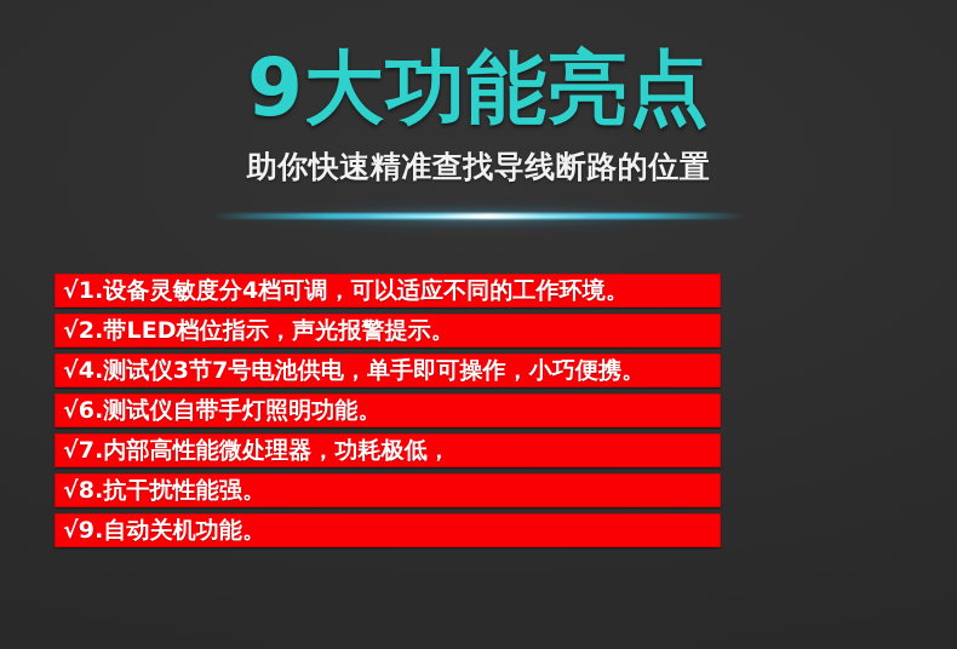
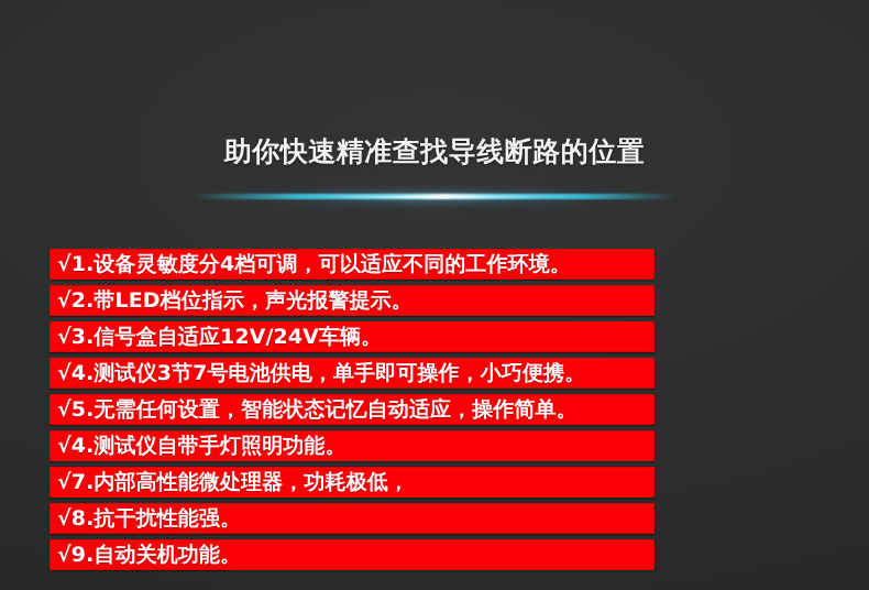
- 9大功能亮点
  助你快速精准查找导线断路的位置
  √1.设备灵敏度分4档可调，可以适应不同的工作环境。
  √2.带LED档位指示，声光报警提示。
+ √3.信号盒自适应12V/24V车辆。
  √4.测试仪3节7号电池供电，单手即可操作，小巧便携。
+ √5.无需任何设置，智能状态记忆自动适应，操作简单。
- √6.测试仪自带手灯照明功能。
+ √4.测试仪自带手灯照明功能。
  √7.内部高性能微处理器，功耗极低，
  √8.抗干扰性能强。
  √9.自动关机功能。
